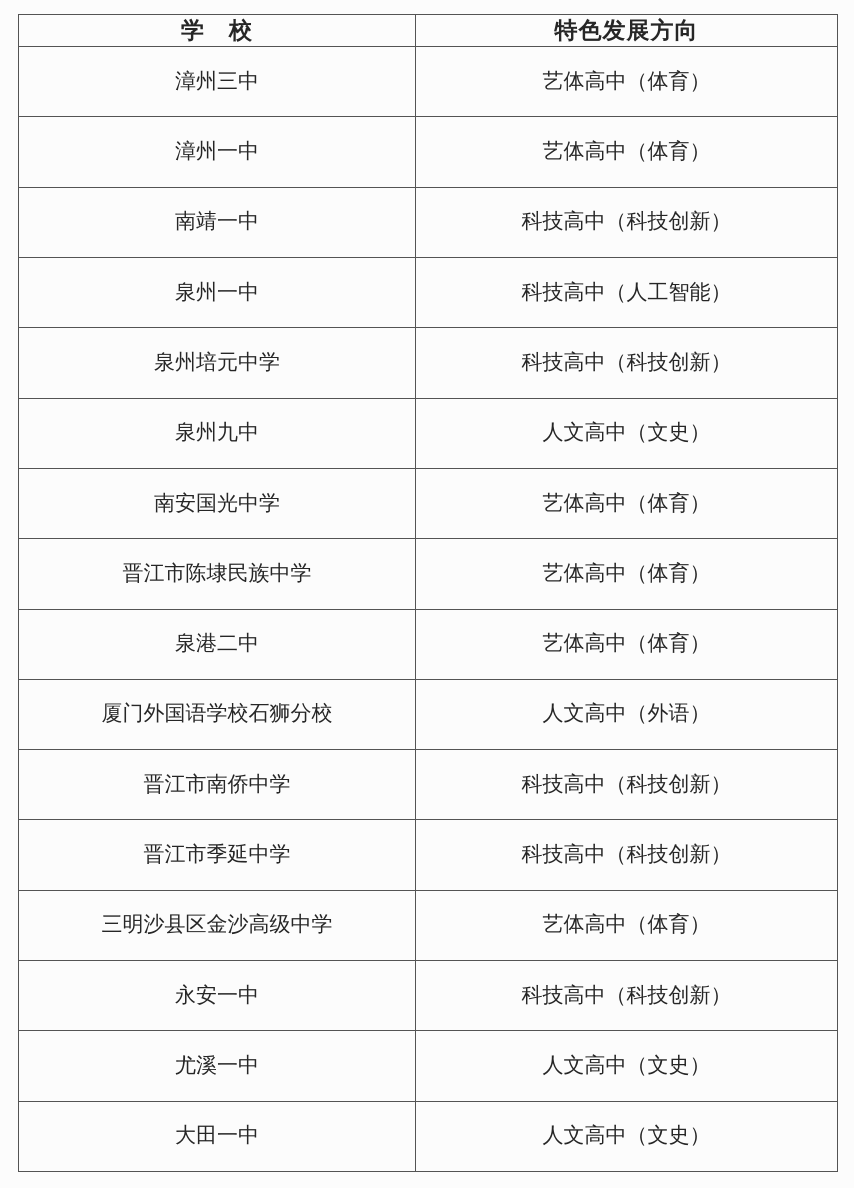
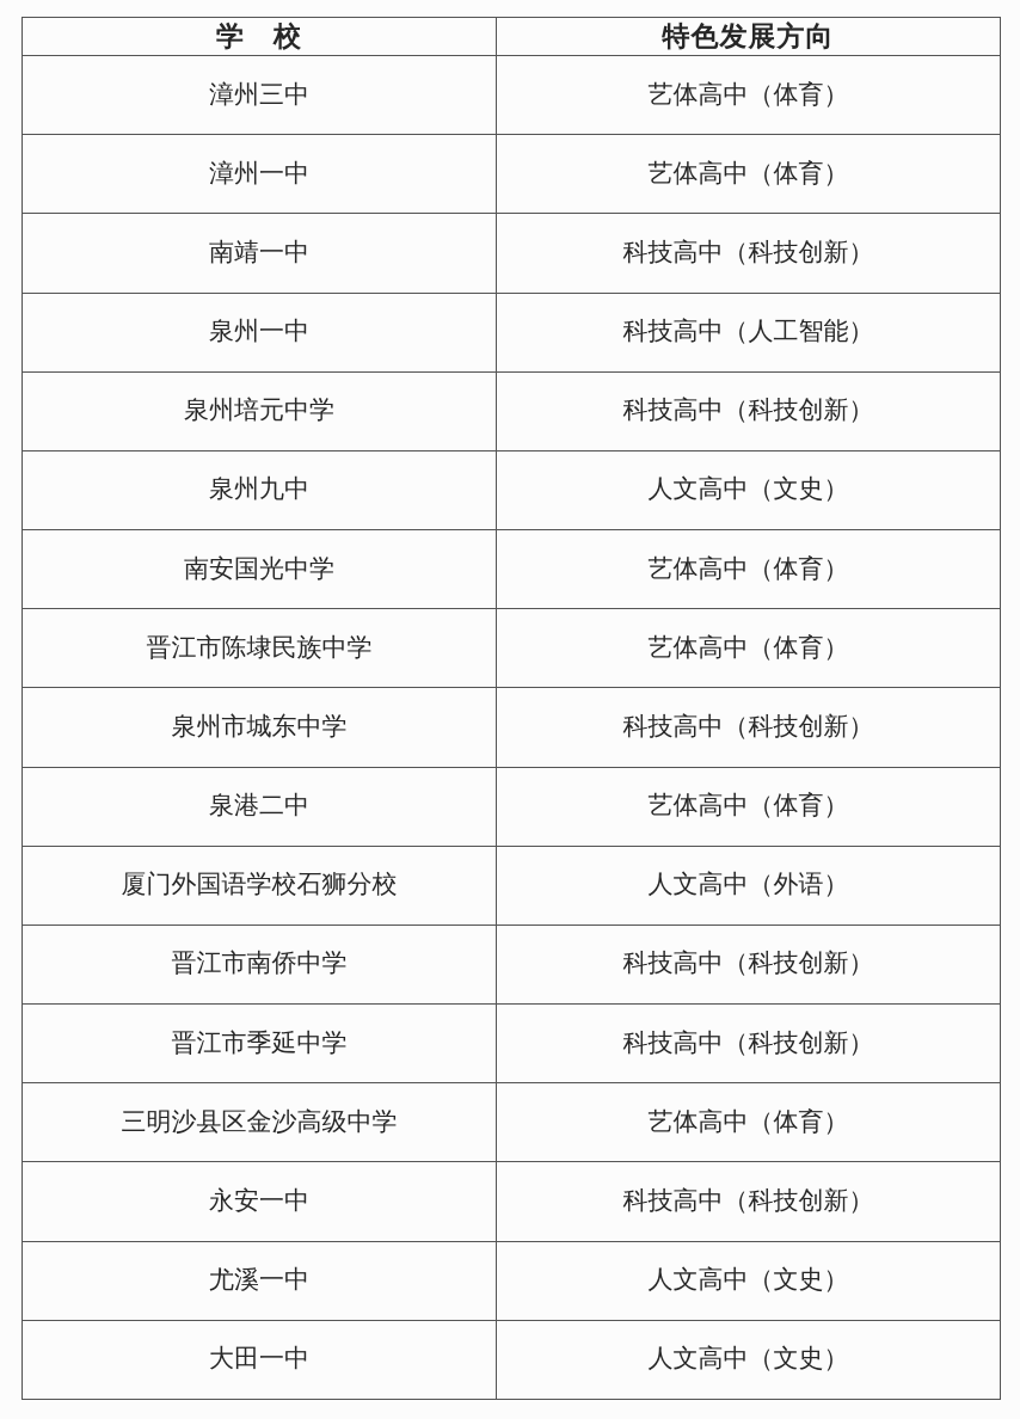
  学 校	特色发展方向
  漳州三中	艺体高中（体育）
  漳州一中	艺体高中（体育）
  南靖一中	科技高中（科技创新）
  泉州一中	科技高中（人工智能）
  泉州培元中学	科技高中（科技创新）
  泉州九中	人文高中（文史）
  南安国光中学	艺体高中（体育）
  晋江市陈埭民族中学	艺体高中（体育）
+ 泉州市城东中学	科技高中（科技创新）
  泉港二中	艺体高中（体育）
  厦门外国语学校石狮分校	人文高中（外语）
  晋江市南侨中学	科技高中（科技创新）
  晋江市季延中学	科技高中（科技创新）
  三明沙县区金沙高级中学	艺体高中（体育）
  永安一中	科技高中（科技创新）
  尤溪一中	人文高中（文史）
  大田一中	人文高中（文史）
